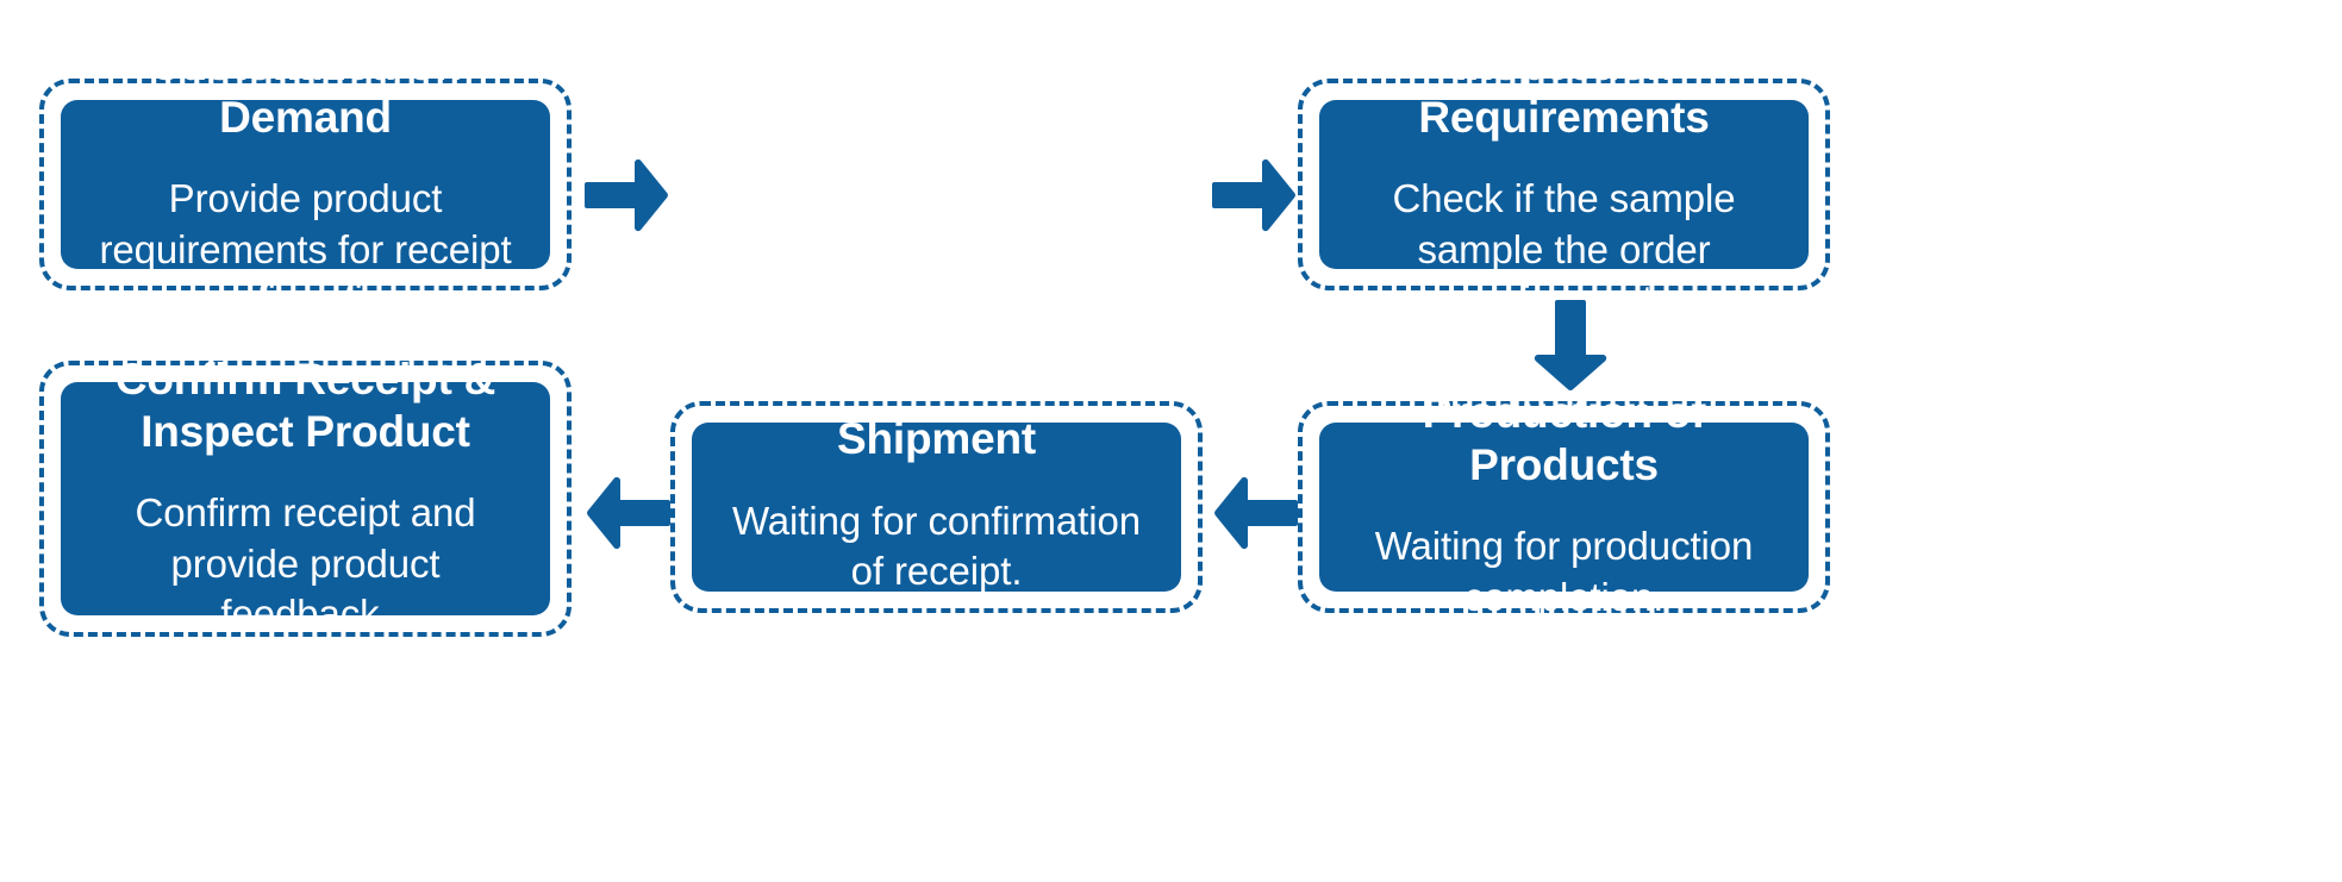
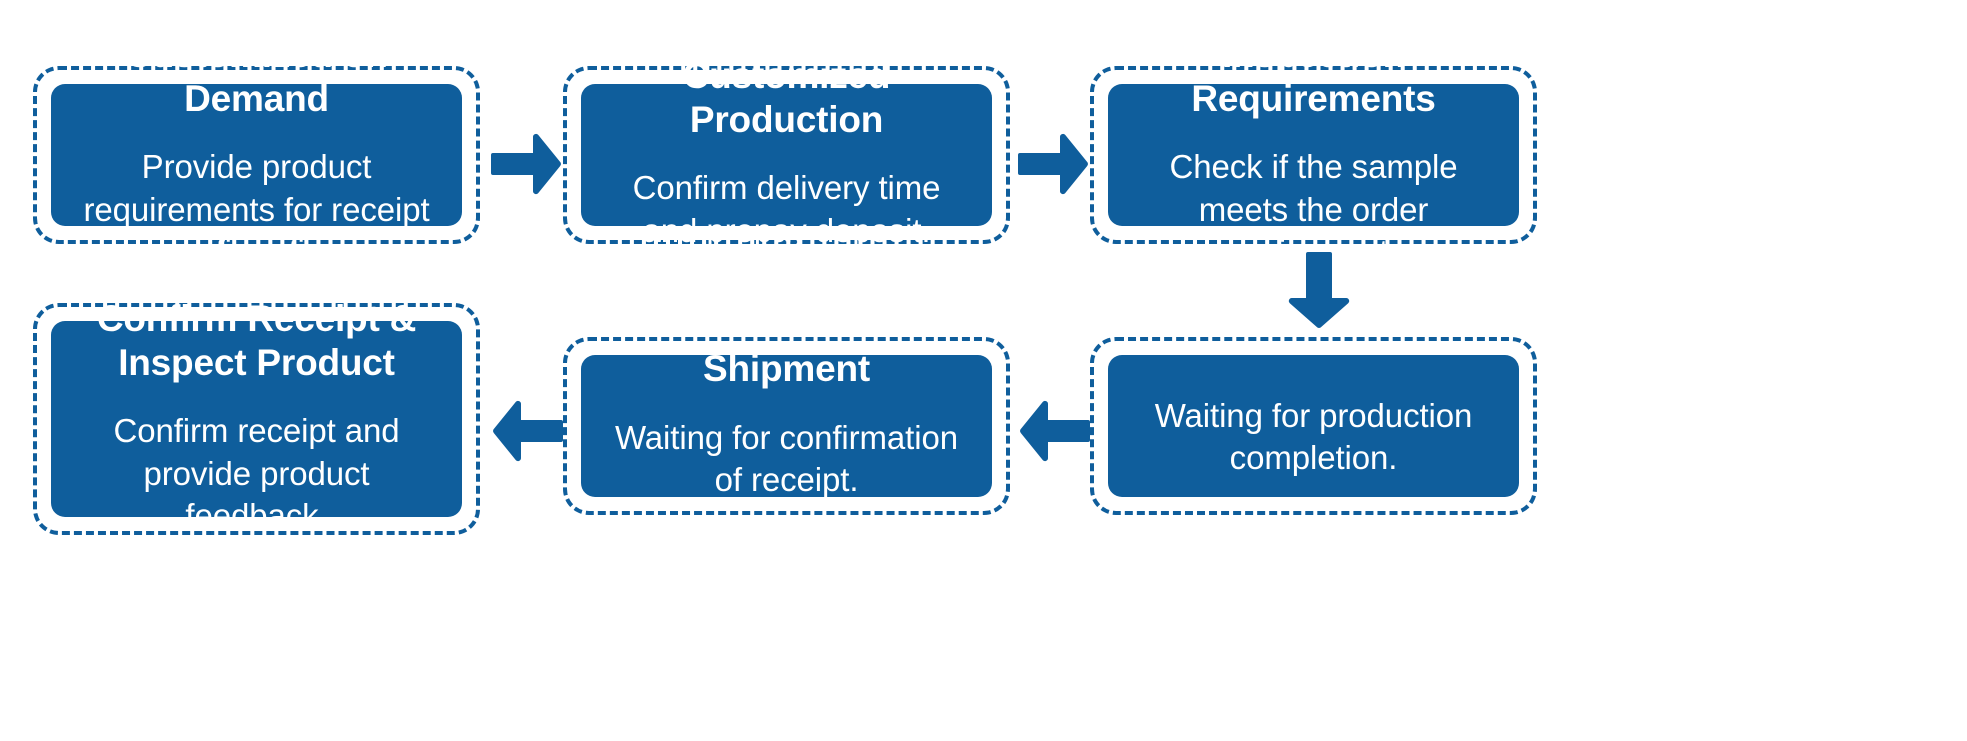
  Customized on Demand
  Provide product requirements for receipt confirmation.
+ Customized Production
+ Confirm delivery time and prepay deposit.
  Inspection Requirements
- Check if the sample sample the order requirements.
+ Check if the sample meets the order requirements.
- Production of Products
  Waiting for production completion.
  Shipment
  Waiting for confirmation of receipt.
  Confirm Receipt &
  Inspect Product
  Confirm receipt and provide product feedback.
